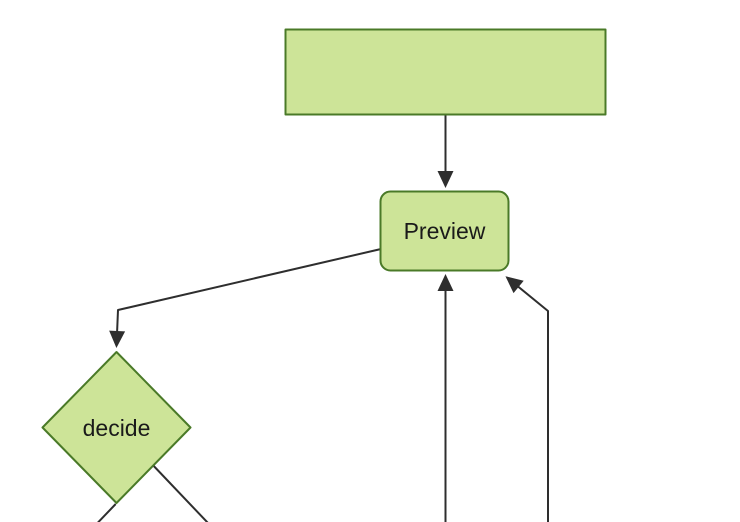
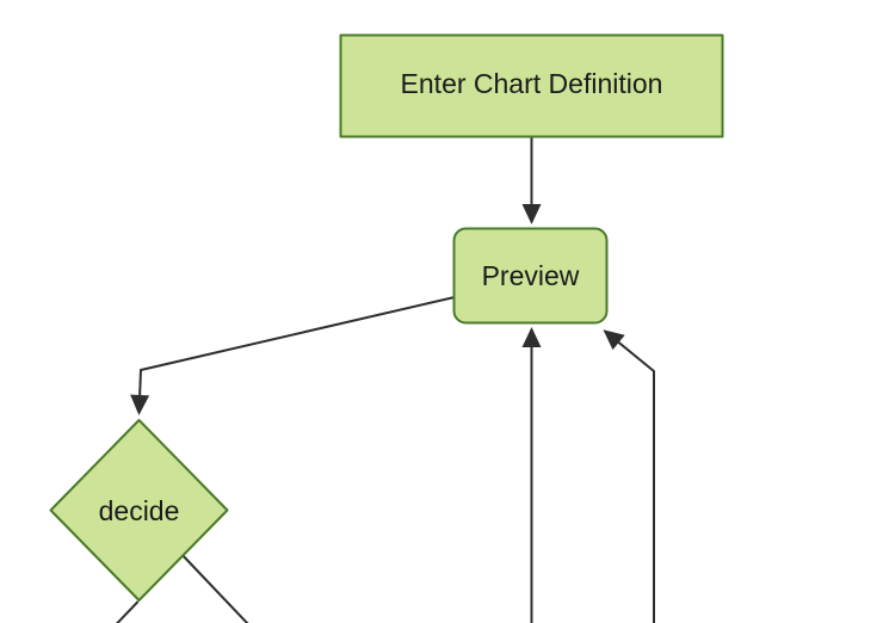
+ Enter Chart Definition
  Preview
  decide
